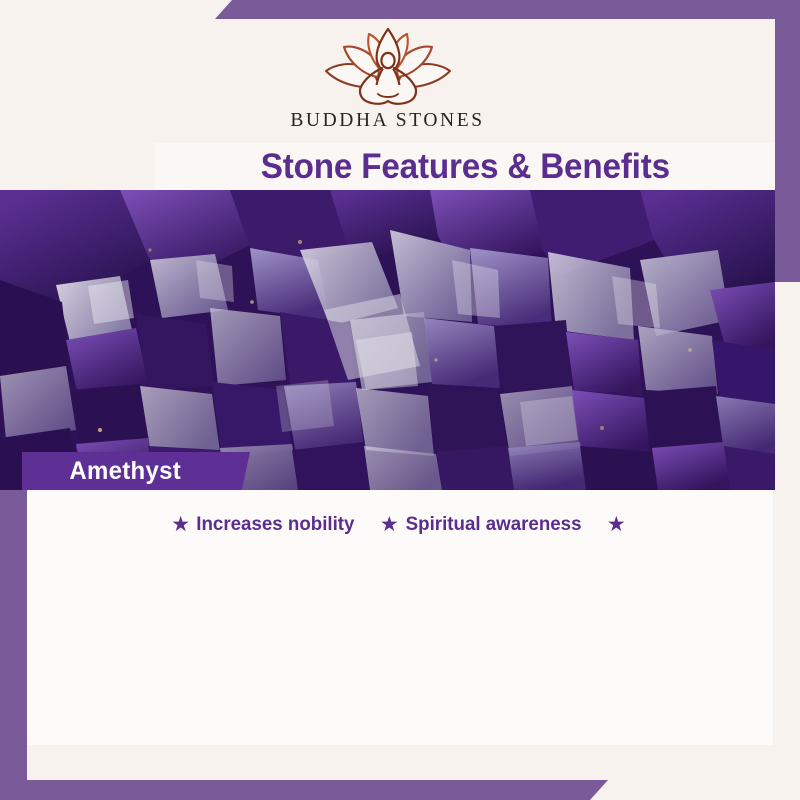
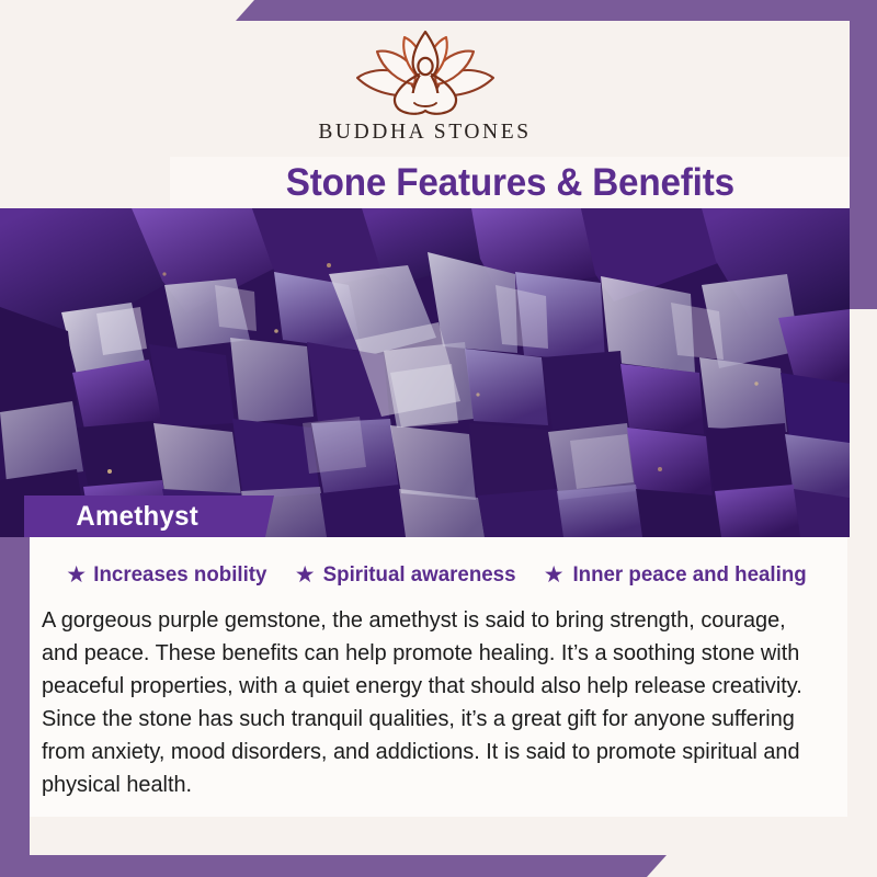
  BUDDHA STONES
  Stone Features & Benefits
  Amethyst
  ★
  Increases nobility
  ★
  Spiritual awareness
  ★
+ Inner peace and healing
+ A gorgeous purple gemstone, the amethyst is said to bring strength, courage, and peace. These benefits can help promote healing. It’s a soothing stone with peaceful properties, with a quiet energy that should also help release creativity. Since the stone has such tranquil qualities, it’s a great gift for anyone suffering from anxiety, mood disorders, and addictions. It is said to promote spiritual and physical health.
